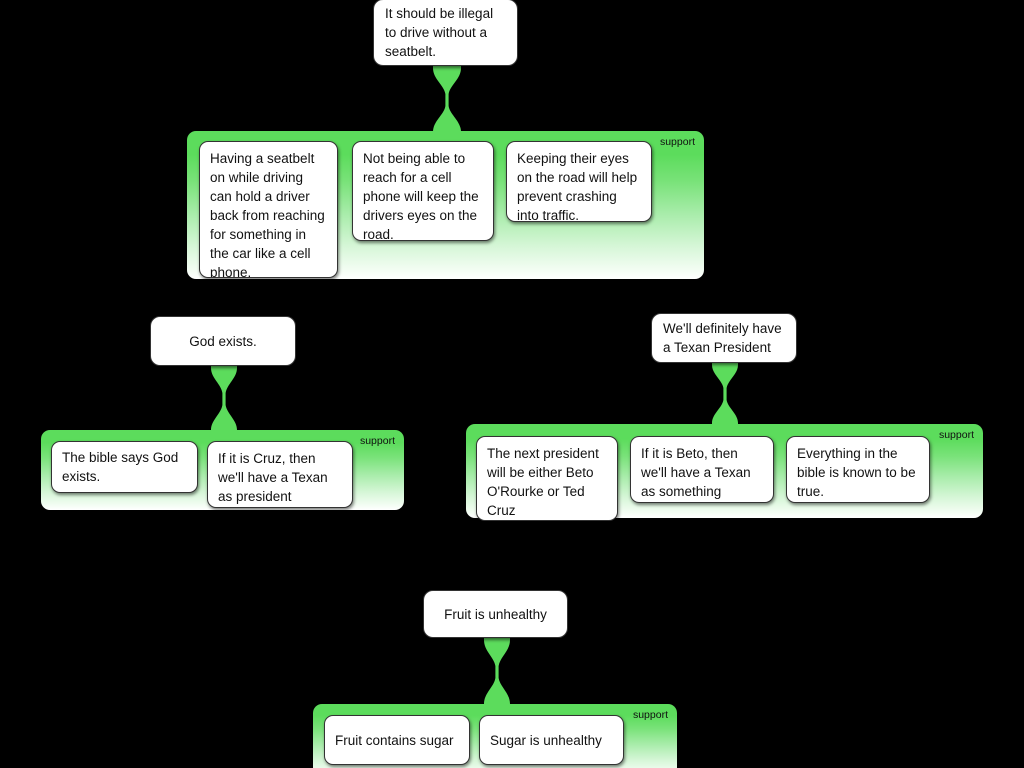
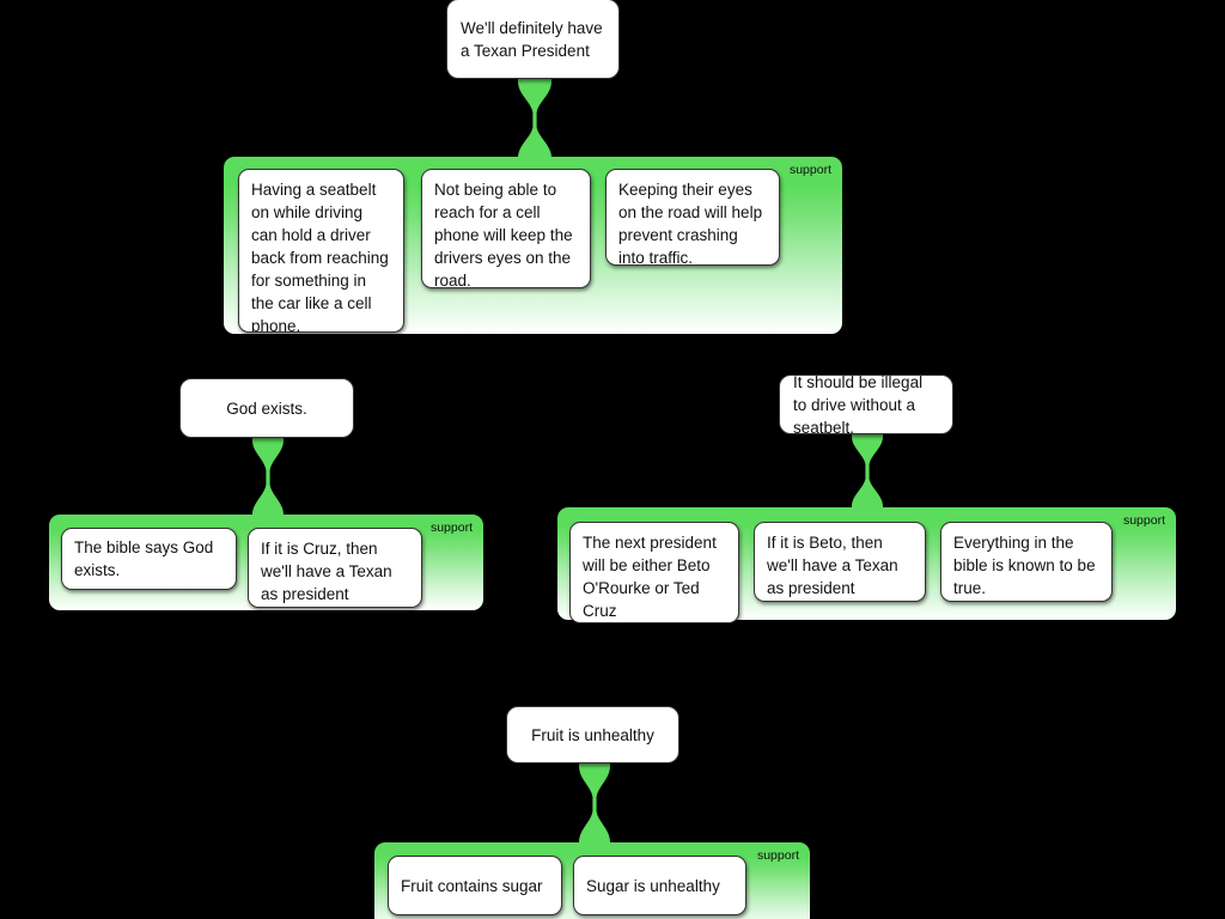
- It should be illegal to drive without a seatbelt.
+ We'll definitely have a Texan President
  support
  Having a seatbelt on while driving can hold a driver back from reaching for something in the car like a cell phone.
  Not being able to reach for a cell phone will keep the drivers eyes on the road.
  Keeping their eyes on the road will help prevent crashing into traffic.
  God exists.
  support
  The bible says God exists.
  If it is Cruz, then we'll have a Texan as president
- We'll definitely have a Texan President
+ It should be illegal to drive without a seatbelt.
  support
  The next president will be either Beto O'Rourke or Ted Cruz
- If it is Beto, then we'll have a Texan as something
+ If it is Beto, then we'll have a Texan as president
  Everything in the bible is known to be true.
  Fruit is unhealthy
  support
  Fruit contains sugar
  Sugar is unhealthy
